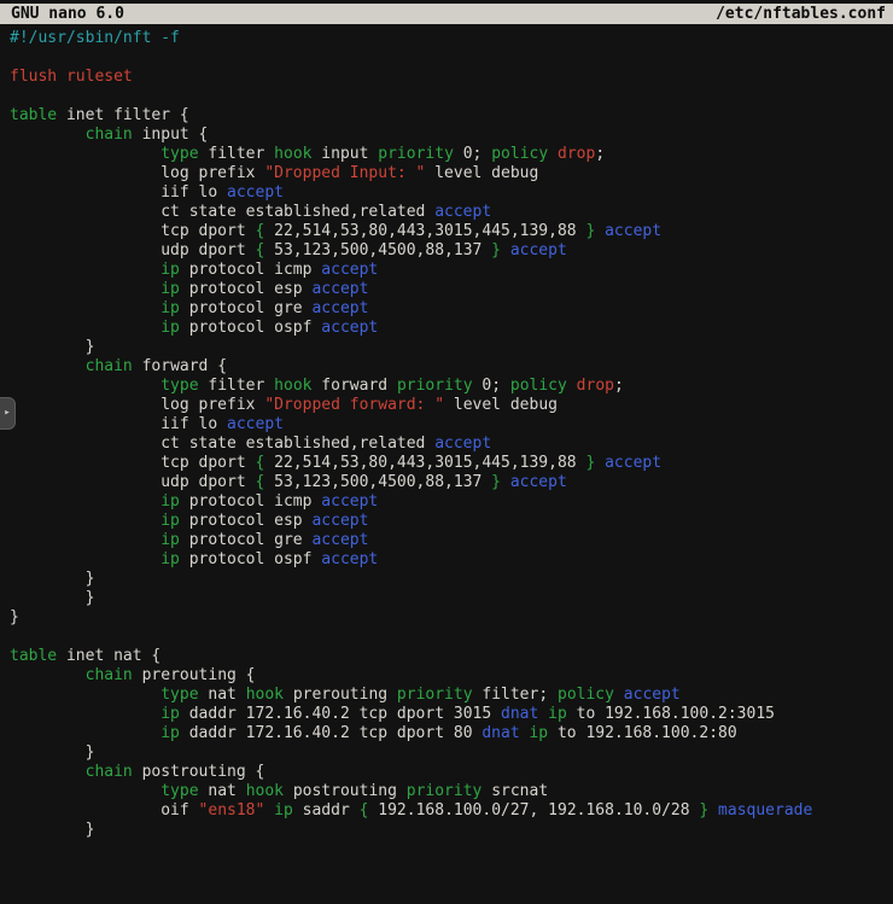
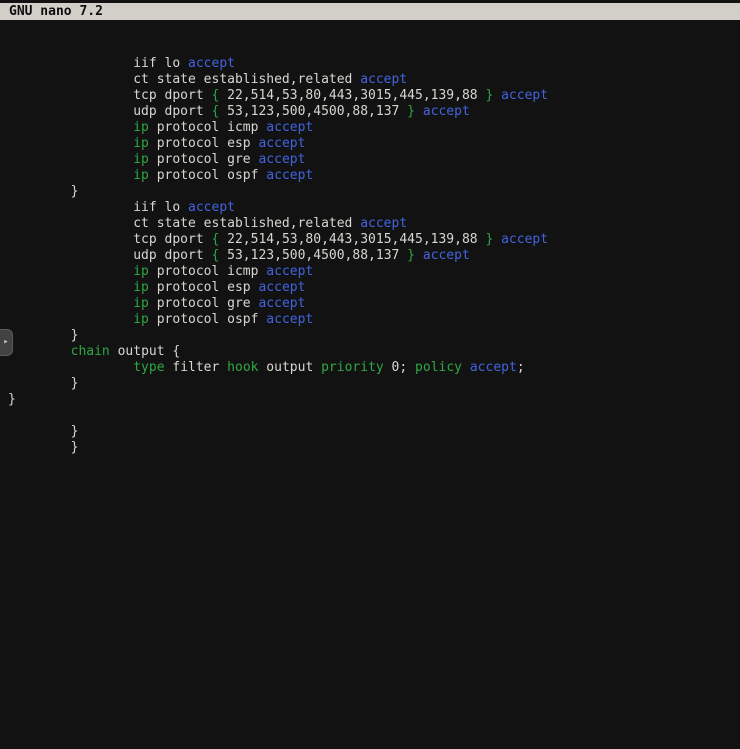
- GNU nano 6.0
+ GNU nano 7.2
- /etc/nftables.conf
- #!/usr/sbin/nft -f
- flush ruleset
- table inet filter {
- chain input {
- type filter hook input priority 0; policy drop;
- log prefix "Dropped Input: " level debug
  iif lo accept
  ct state established,related accept
  tcp dport { 22,514,53,80,443,3015,445,139,88 } accept
  udp dport { 53,123,500,4500,88,137 } accept
  ip protocol icmp accept
  ip protocol esp accept
  ip protocol gre accept
  ip protocol ospf accept
  }
- chain forward {
- type filter hook forward priority 0; policy drop;
- log prefix "Dropped forward: " level debug
  iif lo accept
  ct state established,related accept
  tcp dport { 22,514,53,80,443,3015,445,139,88 } accept
  udp dport { 53,123,500,4500,88,137 } accept
  ip protocol icmp accept
  ip protocol esp accept
  ip protocol gre accept
  ip protocol ospf accept
  }
+ chain output {
+ type filter hook output priority 0; policy accept;
  }
  }
- table inet nat {
- chain prerouting {
- type nat hook prerouting priority filter; policy accept
- ip daddr 172.16.40.2 tcp dport 3015 dnat ip to 192.168.100.2:3015
- ip daddr 172.16.40.2 tcp dport 80 dnat ip to 192.168.100.2:80
  }
- chain postrouting {
- type nat hook postrouting priority srcnat
- oif "ens18" ip saddr { 192.168.100.0/27, 192.168.10.0/28 } masquerade
  }
  ▸
